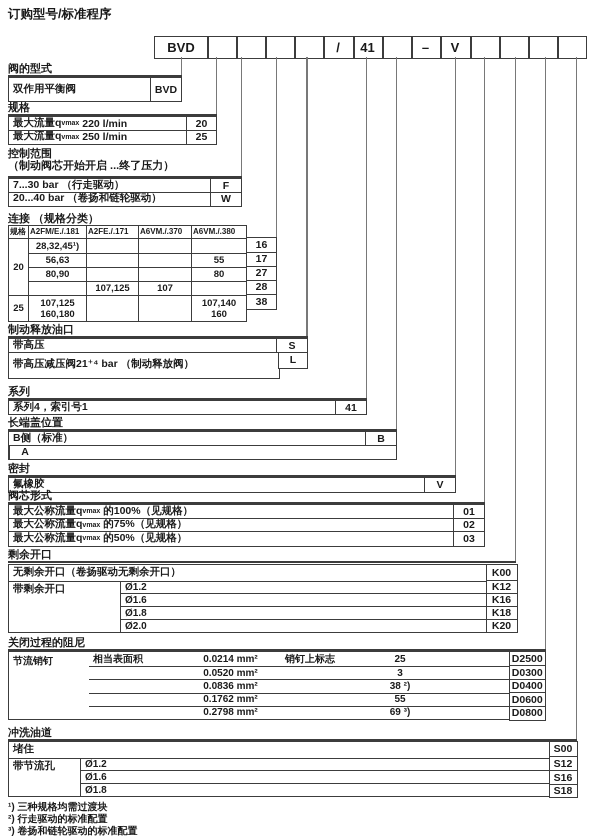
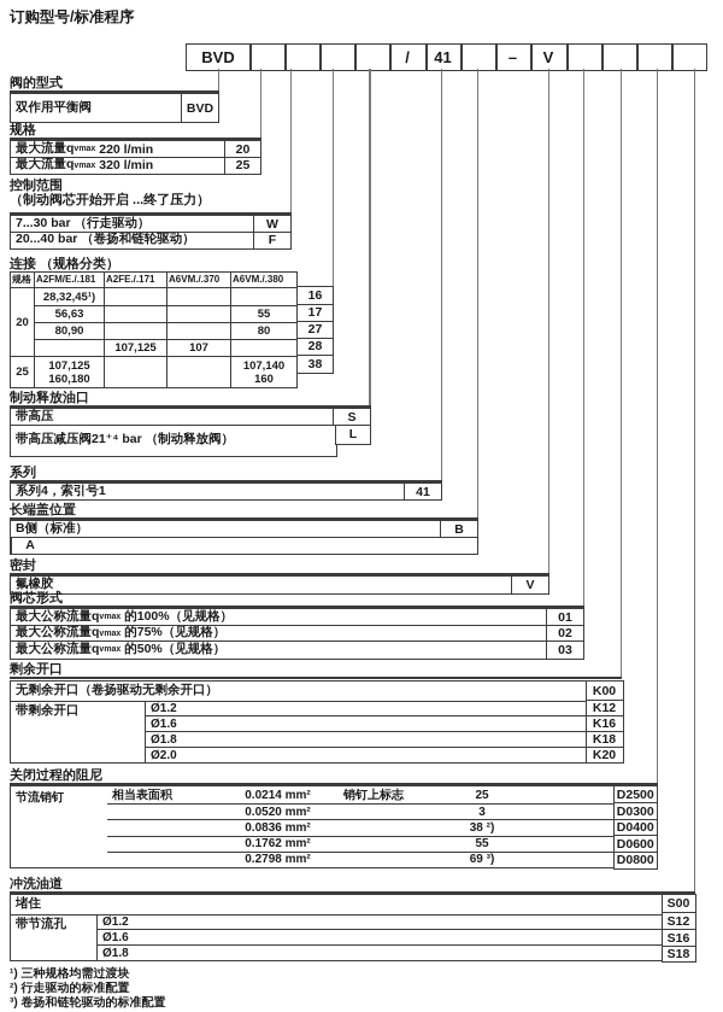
  订购型号/标准程序
  BVD
  /
  41
  –
  V
  阀的型式
  双作用平衡阀
  BVD
  规格
  最大流量q
  220 l/min
  20
  最大流量q
- 250 l/min
+ 320 l/min
  25
  控制范围
  （制动阀芯开始开启 ...终了压力）
  7...30 bar （行走驱动）
- F
+ W
  20...40 bar （卷扬和链轮驱动）
- W
+ F
  连接 （规格分类）
  规格	A2FM/E./.181	A2FE./.171	A6VM./.370	A6VM./.380
  20	28,32,45¹)
  56,63			55
  80,90			80
  	107,125	107
  25	107,125 160,180			107,140 160
  16
  17
  27
  28
  38
  制动释放油口
  带高压
  S
  带高压减压阀21⁺⁴ bar （制动释放阀）
  L
  系列
  系列4，索引号1
  41
  长端盖位置
  B侧（标准）
  B
  A
  密封
  氟橡胶
  V
  阀芯形式
  最大公称流量q
  的100%（见规格）
  01
  最大公称流量q
  的75%（见规格）
  02
  最大公称流量q
  的50%（见规格）
  03
  剩余开口
  无剩余开口（卷扬驱动无剩余开口）
  带剩余开口
  Ø1.2
  Ø1.6
  Ø1.8
  Ø2.0
  K00
  K12
  K16
  K18
  K20
  关闭过程的阻尼
  节流销钉
  相当表面积
  0.0214 mm²
  销钉上标志
  25
  0.0520 mm²
  3
  0.0836 mm²
  38 ²)
  0.1762 mm²
  55
  0.2798 mm²
  69 ³)
  D2500
  D0300
  D0400
  D0600
  D0800
  冲洗油道
  堵住
  带节流孔
  Ø1.2
  Ø1.6
  Ø1.8
  S00
  S12
  S16
  S18
  ¹) 三种规格均需过渡块
  ²) 行走驱动的标准配置
  ³) 卷扬和链轮驱动的标准配置
